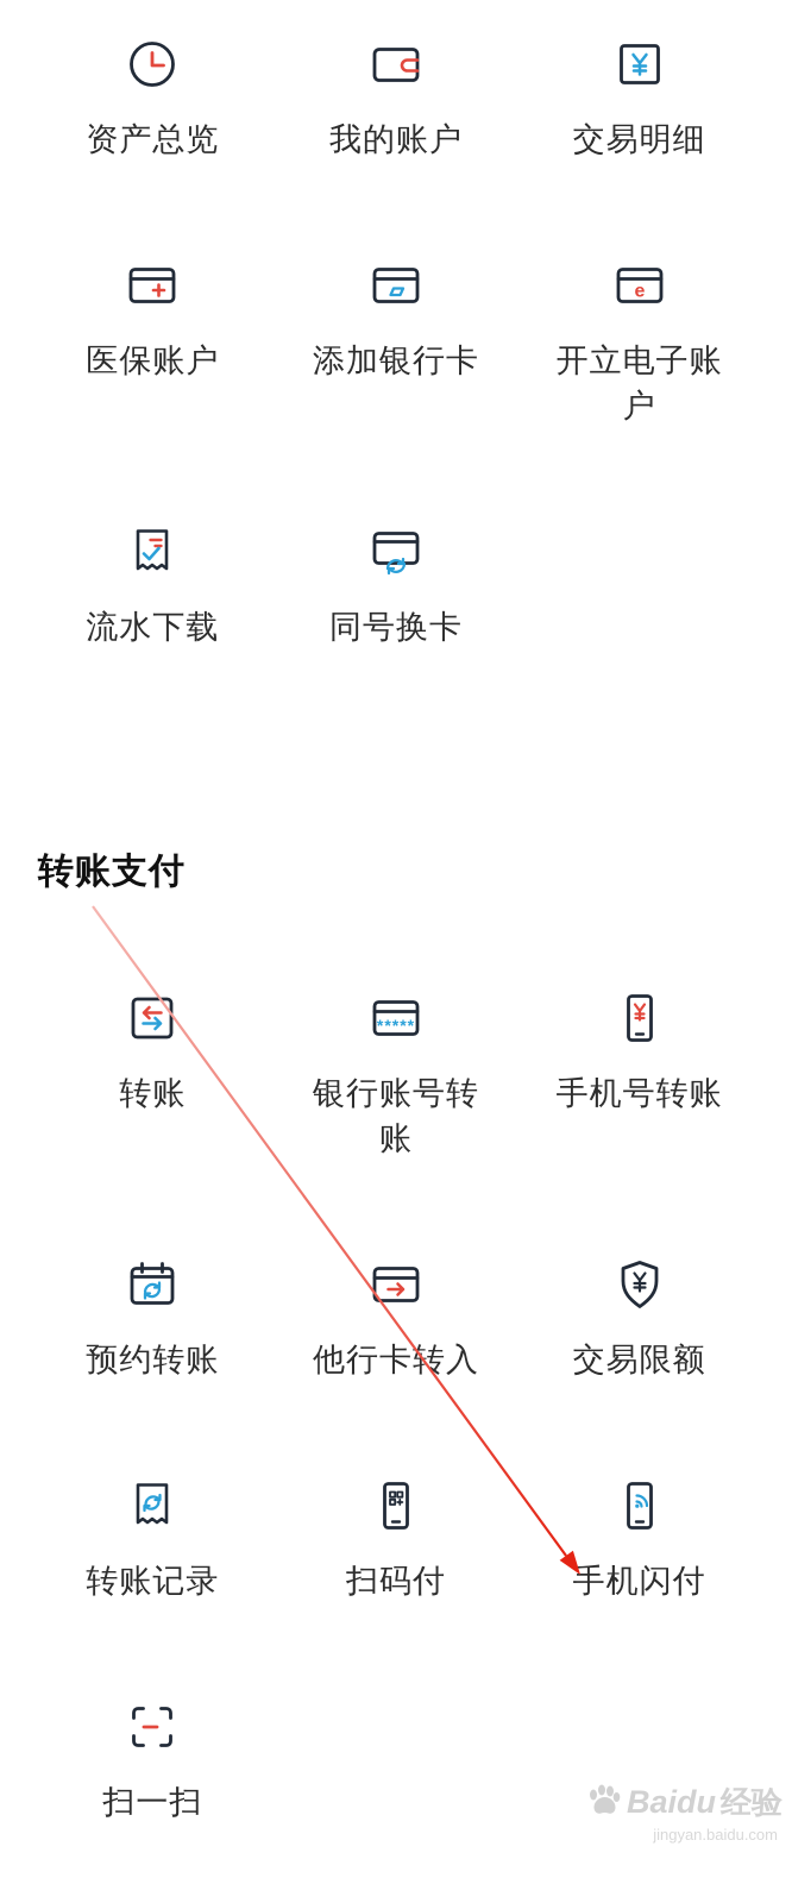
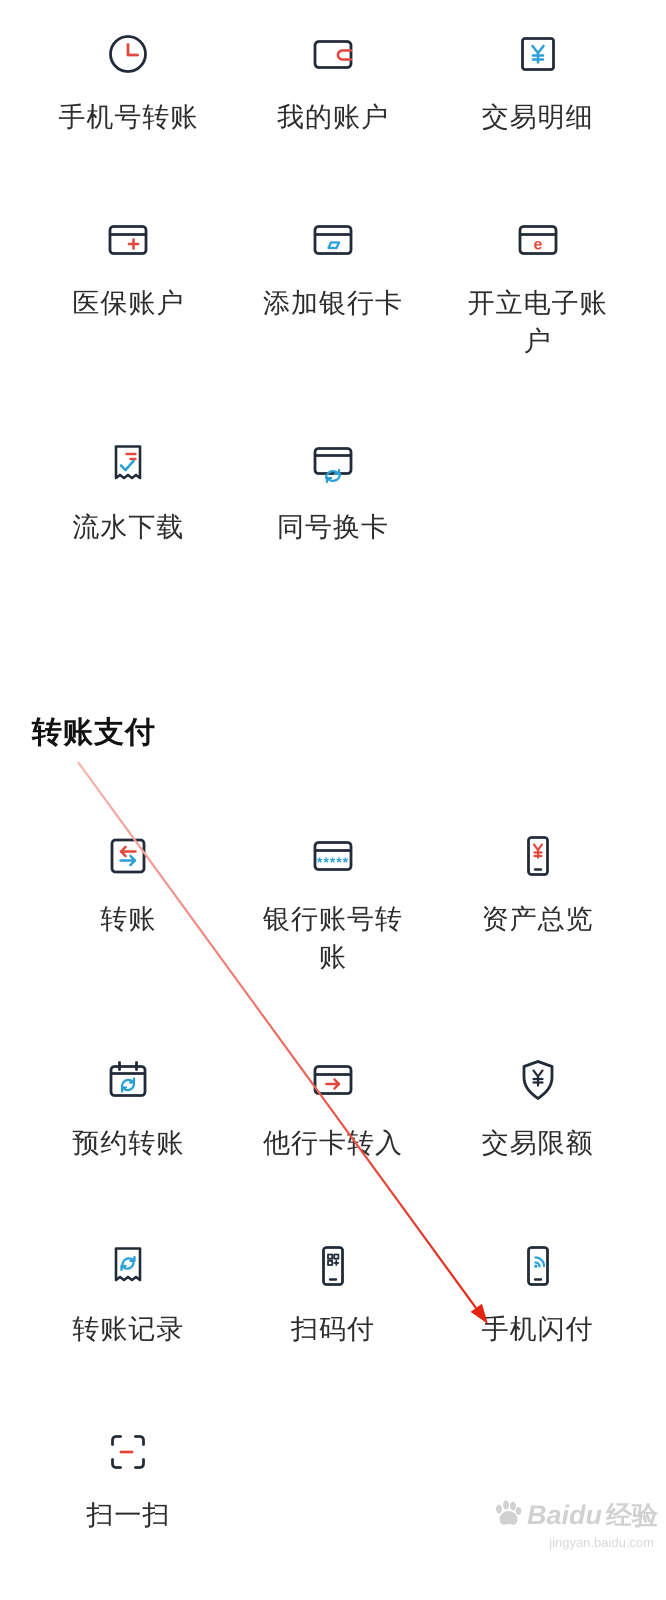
- 资产总览
+ 手机号转账
  我的账户
  交易明细
  医保账户
  添加银行卡
  e
  开立电子账户
  流水下载
  同号换卡
  转账支付
  转账
  *****
  银行账号转账
- 手机号转账
+ 资产总览
  预约转账
  他行卡转入
  交易限额
  转账记录
  扫码付
  手机闪付
  扫一扫
  Baidu
  经验
  jingyan.baidu.com
